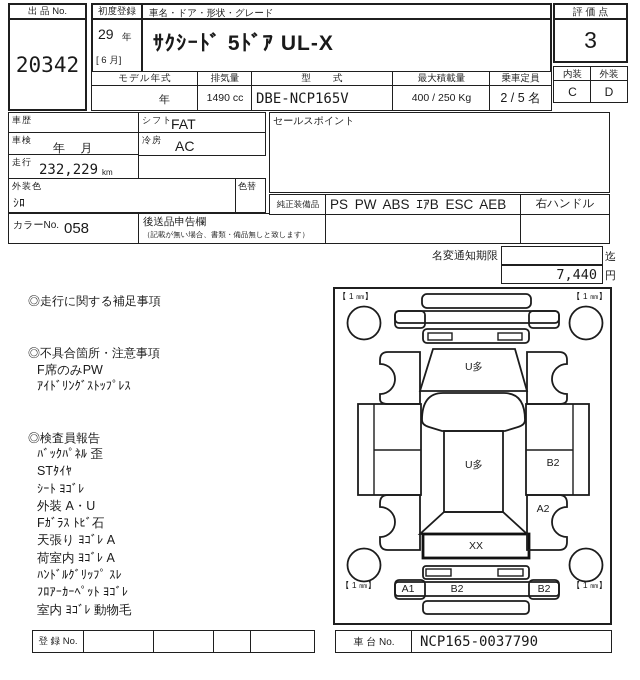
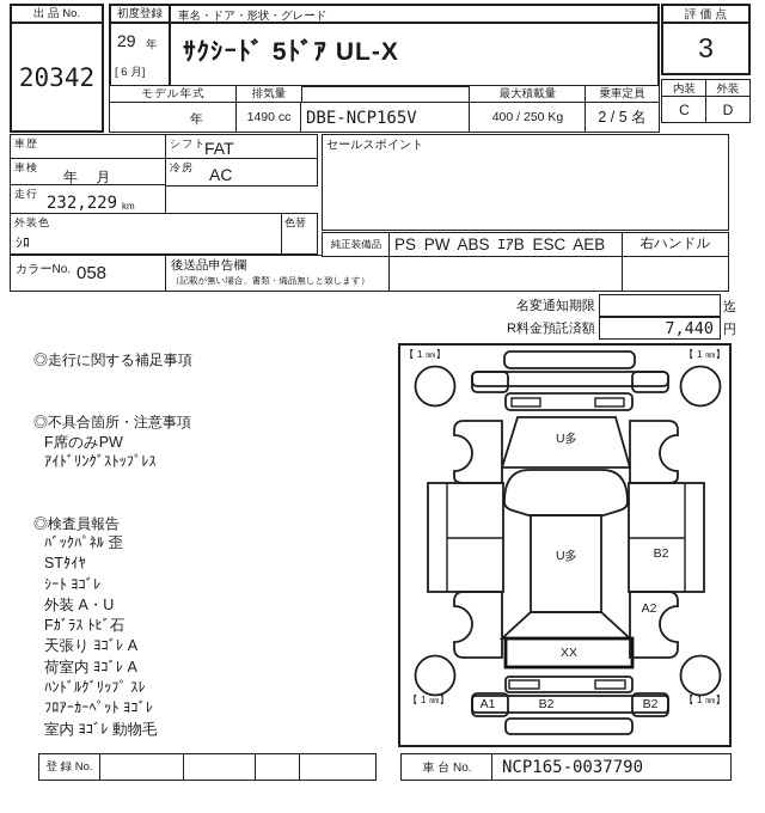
  出 品 No.
  20342
  初度登録
  車名・ドア・形状・グレード
  29
  年
  [ 6 月]
  ｻｸｼｰﾄﾞ 5ﾄﾞｱ UL-X
  モデル年式
  排気量
- 型 式
  最大積載量
  乗車定員
  年
  1490 cc
  DBE-NCP165V
  400 / 250 Kg
  2 / 5 名
  評 価 点
  3
  内装
  外装
  C
  D
  車歴
  車検
  年 月
  走行
  232,229
  km
  シフト
  FAT
  冷房
  AC
  外装色
  ｼﾛ
  色替
  カラーNo.
  058
  後送品申告欄
  （記載が無い場合、書類・備品無しと致します）
  セールスポイント
  純正装備品
  PS PW ABS ｴｱB ESC AEB
  右ハンドル
  名変通知期限
  迄
+ R料金預託済額
  7,440
  円
  ◎走行に関する補足事項
  ◎不具合箇所・注意事項
  F席のみPW
  ｱｲﾄﾞﾘﾝｸﾞｽﾄｯﾌﾟﾚｽ
  ◎検査員報告
  ﾊﾞｯｸﾊﾟﾈﾙ 歪
  STﾀｲﾔ
  ｼｰﾄ ﾖｺﾞﾚ
  外装 A・U
  Fｶﾞﾗｽ ﾄﾋﾞ石
  天張り ﾖｺﾞﾚ A
  荷室内 ﾖｺﾞﾚ A
  ﾊﾝﾄﾞﾙｸﾞﾘｯﾌﾟ ｽﾚ
  ﾌﾛｱｰｶｰﾍﾟｯﾄ ﾖｺﾞﾚ
  室内 ﾖｺﾞﾚ 動物毛
  【 1 ㎜】
  【 1 ㎜】
  【 1 ㎜】
  【 1 ㎜】
  U多
  U多
  B2
  A2
  XX
  A1
  B2
  B2
  登 録 No.
  車 台 No.
  NCP165-0037790
